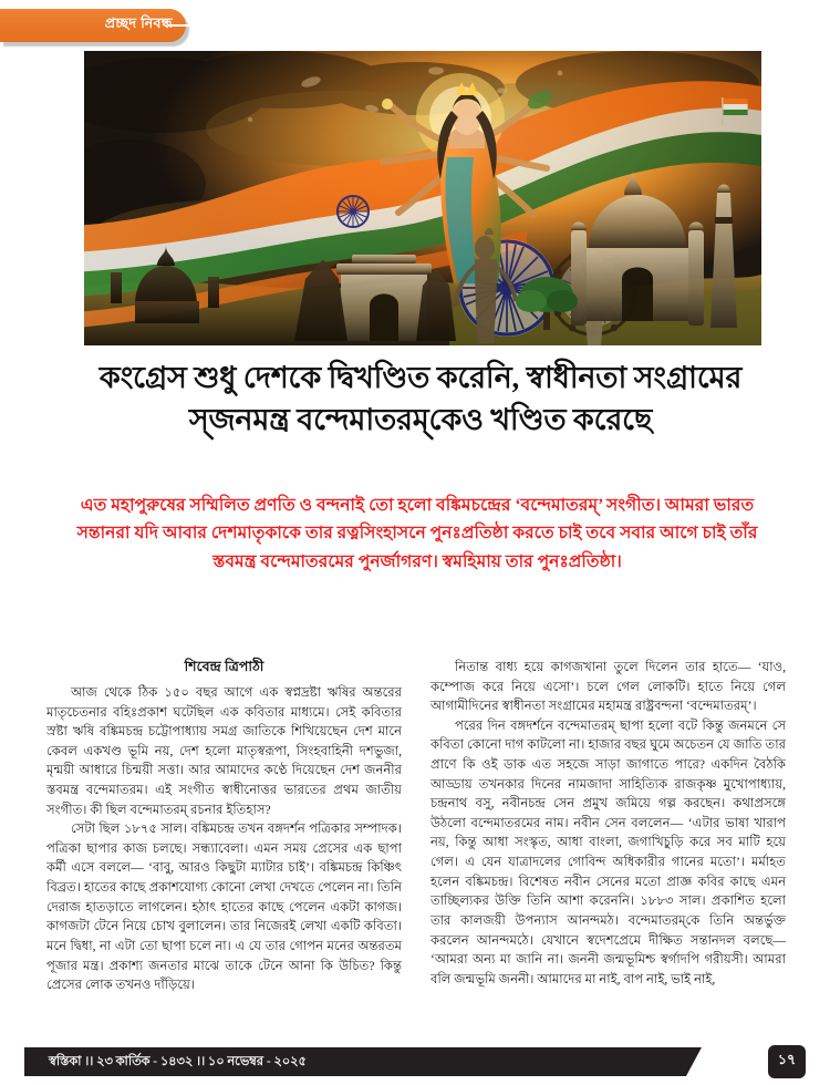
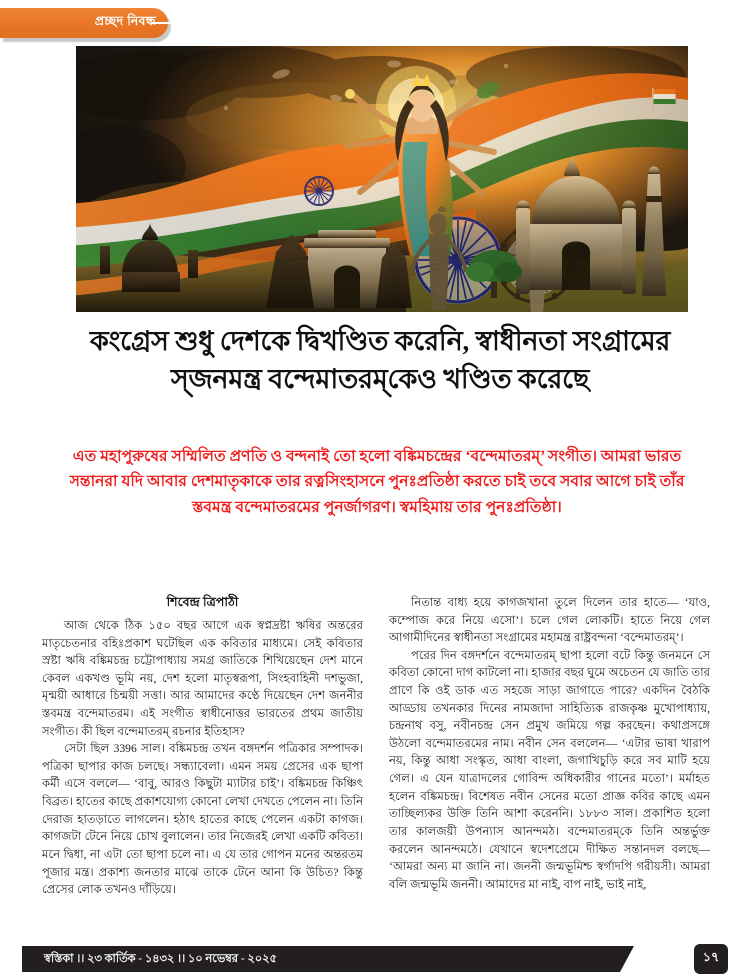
  প্রচ্ছদ নিবন্ধ
  কংগ্রেস শুধু দেশকে দ্বিখণ্ডিত করেনি, স্বাধীনতা সংগ্রামের স্জনমন্ত্র বন্দেমাতরম্‌কেও খণ্ডিত করেছে
  এত মহাপুরুষের সম্মিলিত প্রণতি ও বন্দনাই তো হলো বঙ্কিমচন্দ্রের ‘বন্দেমাতরম্’ সংগীত। আমরা ভারত সন্তানরা যদি আবার দেশমাতৃকাকে তার রত্নসিংহাসনে পুনঃপ্রতিষ্ঠা করতে চাই তবে সবার আগে চাই তাঁর স্তবমন্ত্র বন্দেমাতরমের পুনর্জাগরণ। স্বমহিমায় তার পুনঃপ্রতিষ্ঠা।
  শিবেন্দ্র ত্রিপাঠী
  আজ থেকে ঠিক ১৫০ বছর আগে এক স্বপ্নদ্রষ্টা ঋষির অন্তরের মাতৃচেতনার বহিঃপ্রকাশ ঘটেছিল এক কবিতার মাধ্যমে। সেই কবিতার স্রষ্টা ঋষি বঙ্কিমচন্দ্র চট্টোপাধ্যায় সমগ্র জাতিকে শিখিয়েছেন দেশ মানে কেবল একখণ্ড ভূমি নয়, দেশ হলো মাতৃস্বরূপা, সিংহবাহিনী দশভুজা, মৃন্ময়ী আধারে চিন্ময়ী সত্তা। আর আমাদের কণ্ঠে দিয়েছেন দেশ জননীর স্তবমন্ত্র বন্দেমাতরম। এই সংগীত স্বাধীনোত্তর ভারতের প্রথম জাতীয় সংগীত। কী ছিল বন্দেমাতরম্ রচনার ইতিহাস?
- সেটা ছিল ১৮৭৫ সাল। বঙ্কিমচন্দ্র তখন বঙ্গদর্শন পত্রিকার সম্পাদক। পত্রিকা ছাপার কাজ চলছে। সন্ধ্যাবেলা। এমন সময় প্রেসের এক ছাপা কর্মী এসে বললে— ‘বাবু, আরও কিছুটা ম্যাটার চাই’। বঙ্কিমচন্দ্র কিঞ্চিৎ বিব্রত। হাতের কাছে প্রকাশযোগ্য কোনো লেখা দেখতে পেলেন না। তিনি দেরাজ হাতড়াতে লাগলেন। হঠাৎ হাতের কাছে পেলেন একটা কাগজ। কাগজটা টেনে নিয়ে চোখ বুলালেন। তার নিজেরই লেখা একটি কবিতা। মনে দ্বিধা, না এটা তো ছাপা চলে না। এ যে তার গোপন মনের অন্তরতম পূজার মন্ত্র। প্রকাশ্য জনতার মাঝে তাকে টেনে আনা কি উচিত? কিন্তু প্রেসের লোক তখনও দাঁড়িয়ে।
+ সেটা ছিল 3396 সাল। বঙ্কিমচন্দ্র তখন বঙ্গদর্শন পত্রিকার সম্পাদক। পত্রিকা ছাপার কাজ চলছে। সন্ধ্যাবেলা। এমন সময় প্রেসের এক ছাপা কর্মী এসে বললে— ‘বাবু, আরও কিছুটা ম্যাটার চাই’। বঙ্কিমচন্দ্র কিঞ্চিৎ বিব্রত। হাতের কাছে প্রকাশযোগ্য কোনো লেখা দেখতে পেলেন না। তিনি দেরাজ হাতড়াতে লাগলেন। হঠাৎ হাতের কাছে পেলেন একটা কাগজ। কাগজটা টেনে নিয়ে চোখ বুলালেন। তার নিজেরই লেখা একটি কবিতা। মনে দ্বিধা, না এটা তো ছাপা চলে না। এ যে তার গোপন মনের অন্তরতম পূজার মন্ত্র। প্রকাশ্য জনতার মাঝে তাকে টেনে আনা কি উচিত? কিন্তু প্রেসের লোক তখনও দাঁড়িয়ে।
  নিতান্ত বাধ্য হয়ে কাগজখানা তুলে দিলেন তার হাতে— ‘যাও, কম্পোজ করে নিয়ে এসো’। চলে গেল লোকটি। হাতে নিয়ে গেল আগামীদিনের স্বাধীনতা সংগ্রামের মহামন্ত্র রাষ্ট্রবন্দনা ‘বন্দেমাতরম্’।
  পরের দিন বঙ্গদর্শনে বন্দেমাতরম্ ছাপা হলো বটে কিন্তু জনমনে সে কবিতা কোনো দাগ কাটলো না। হাজার বছর ঘুমে অচেতন যে জাতি তার প্রাণে কি ওই ডাক এত সহজে সাড়া জাগাতে পারে? একদিন বৈঠকি আড্ডায় তখনকার দিনের নামজাদা সাহিত্যিক রাজকৃষ্ণ মুখোপাধ্যায়, চন্দ্রনাথ বসু, নবীনচন্দ্র সেন প্রমুখ জমিয়ে গল্প করছেন। কথাপ্রসঙ্গে উঠলো বন্দেমাতরমের নাম। নবীন সেন বললেন— ‘এটার ভাষা খারাপ নয়, কিন্তু আধা সংস্কৃত, আধা বাংলা, জগাখিচুড়ি করে সব মাটি হয়ে গেল। এ যেন যাত্রাদলের গোবিন্দ অধিকারীর গানের মতো’। মর্মাহত হলেন বঙ্কিমচন্দ্র। বিশেষত নবীন সেনের মতো প্রাজ্ঞ কবির কাছে এমন তাচ্ছিল্যকর উক্তি তিনি আশা করেননি। ১৮৮৩ সাল। প্রকাশিত হলো তার কালজয়ী উপন্যাস আনন্দমঠ। বন্দেমাতরম্‌কে তিনি অন্তর্ভুক্ত করলেন আনন্দমঠে। যেখানে স্বদেশপ্রেমে দীক্ষিত সন্তানদল বলছে— ‘আমরা অন্য মা জানি না। জননী জন্মভূমিশ্চ স্বর্গাদপি গরীয়সী। আমরা বলি জন্মভূমি জননী। আমাদের মা নাই, বাপ নাই, ভাই নাই,
  স্বস্তিকা ।। ২৩ কার্তিক - ১৪৩২ ।। ১০ নভেম্বর - ২০২৫
  ১৭
